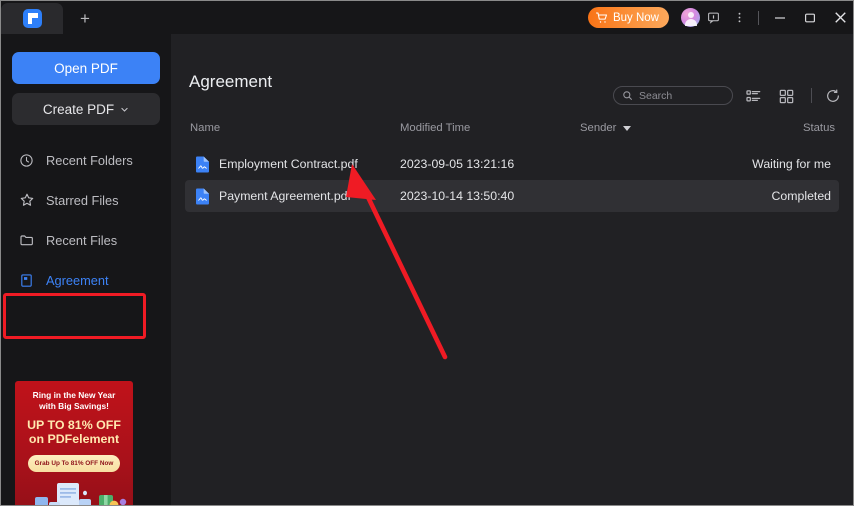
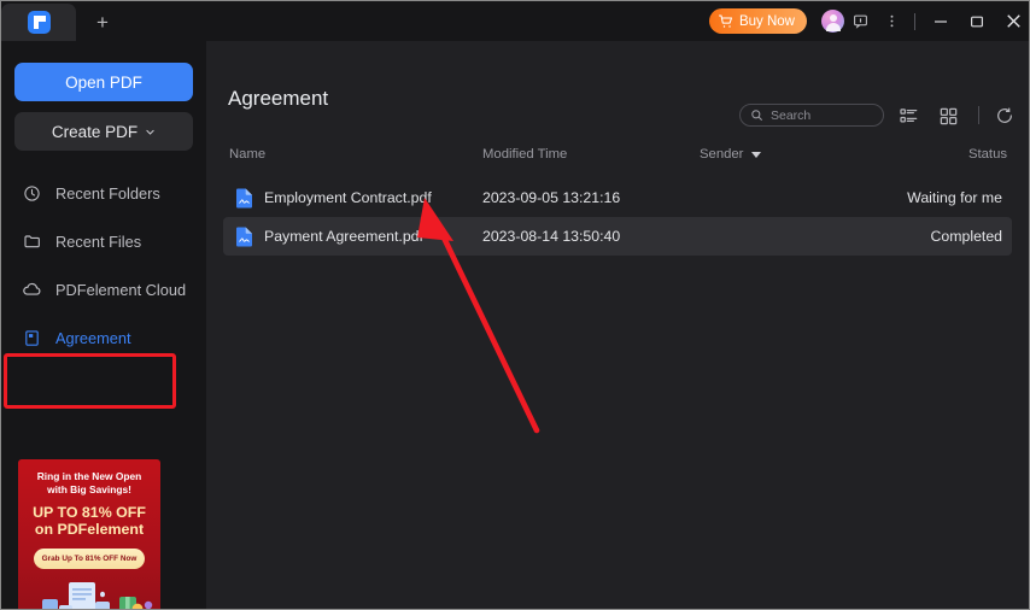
  +
  Buy Now
  Open PDF
  Create PDF
  Recent Folders
- Starred Files
  Recent Files
+ PDFelement Cloud
  Agreement
- Ring in the New Year
+ Ring in the New Open
  with Big Savings!
  UP TO 81% OFF
  on PDFelement
  Agreement
  Search
  Name
  Modified Time
  Sender
  Status
  Employment Contract.pdf
  2023-09-05 13:21:16
  Waiting for me
  Payment Agreement.pd
- 2023-10-14 13:50:40
+ 2023-08-14 13:50:40
  Completed
